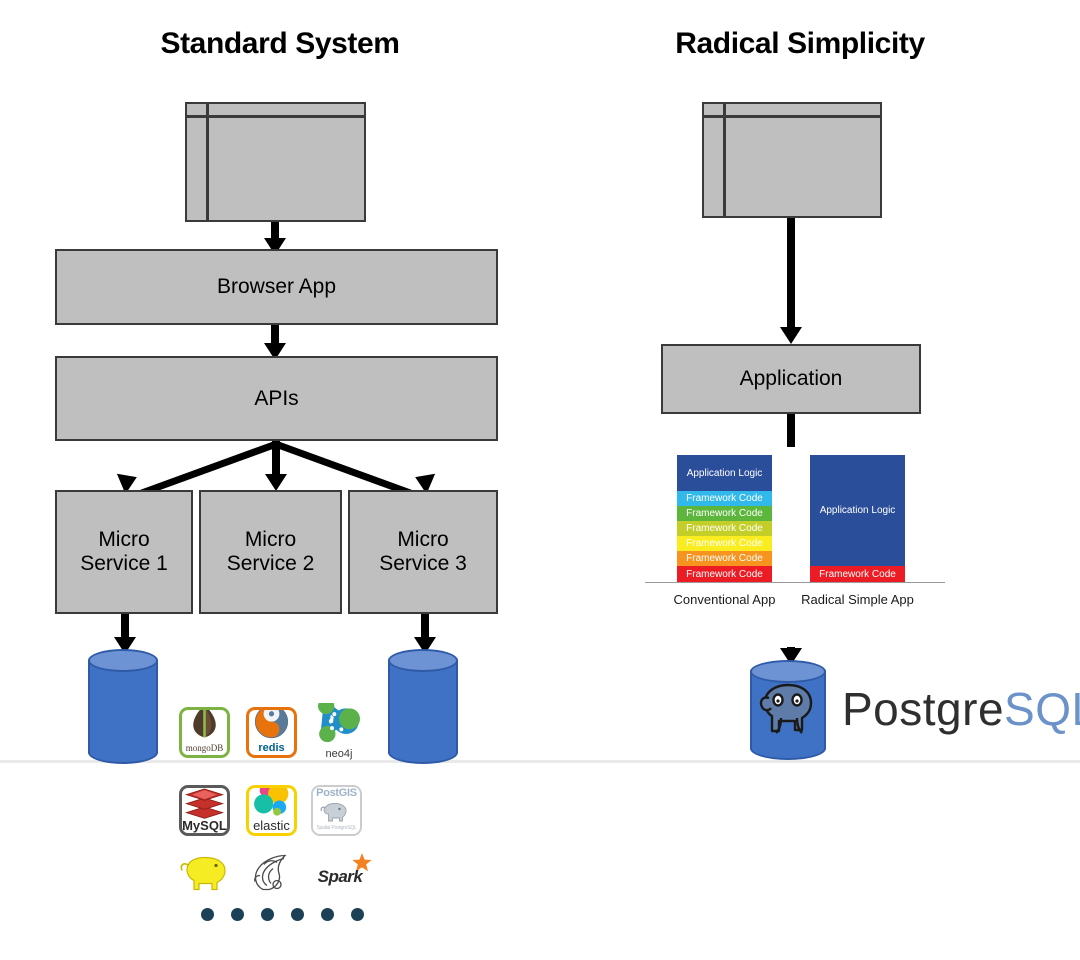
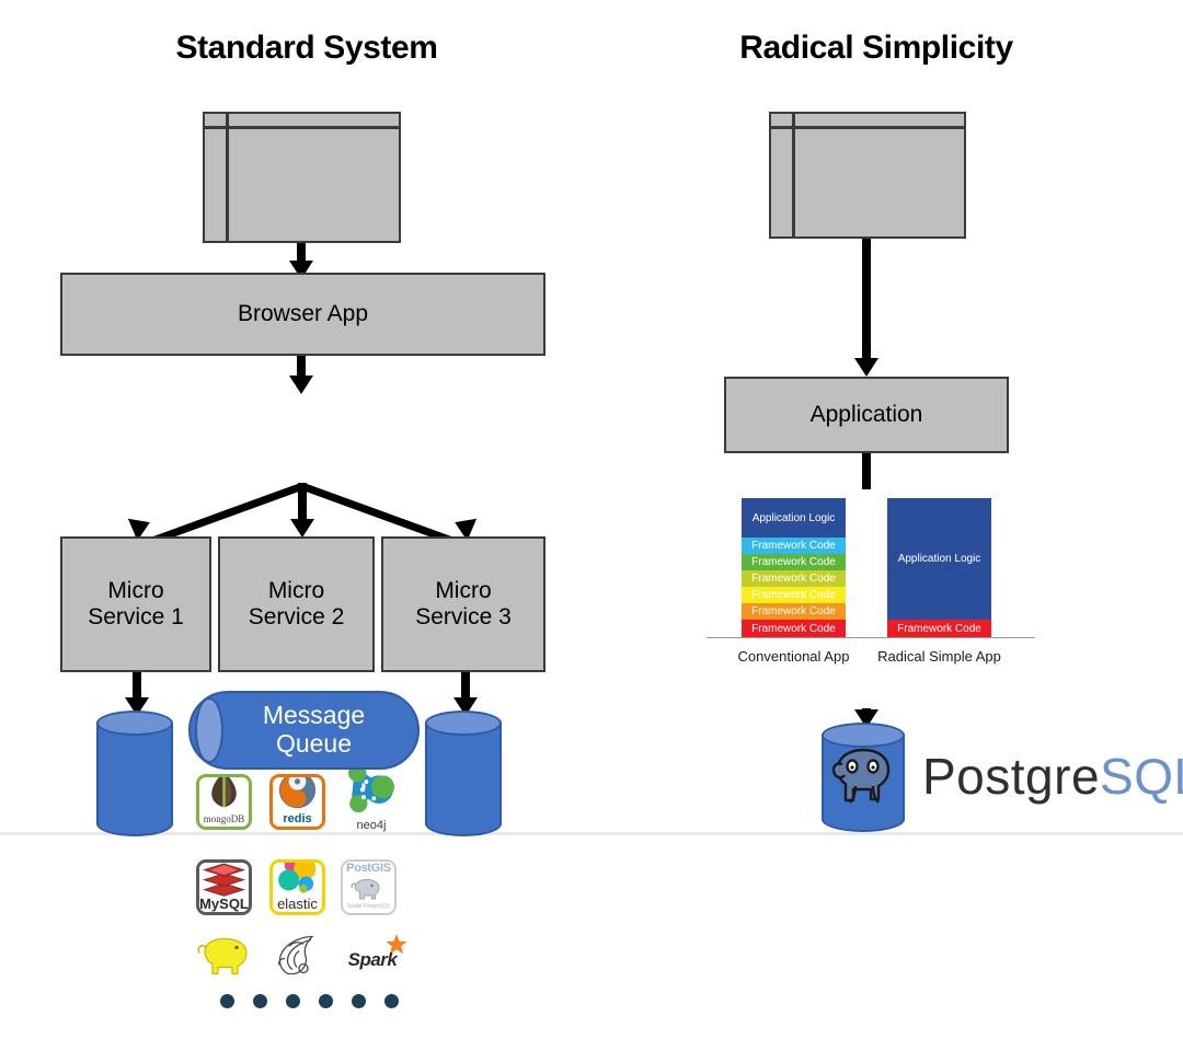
  Standard System
  Radical Simplicity
  Browser App
- APIs
  Micro
  Service 1
  Micro
  Service 2
  Micro
  Service 3
+ Message
+ Queue
  mongoDB
  redis
  neo4j
  MySQL
  elastic
  PostGIS
  Spark
  Application
  Application Logic
  Framework Code
  Framework Code
  Framework Code
  Framework Code
  Framework Code
  Framework Code
  Conventional App
  Application Logic
  Framework Code
  Radical Simple App
  PostgreSQ
